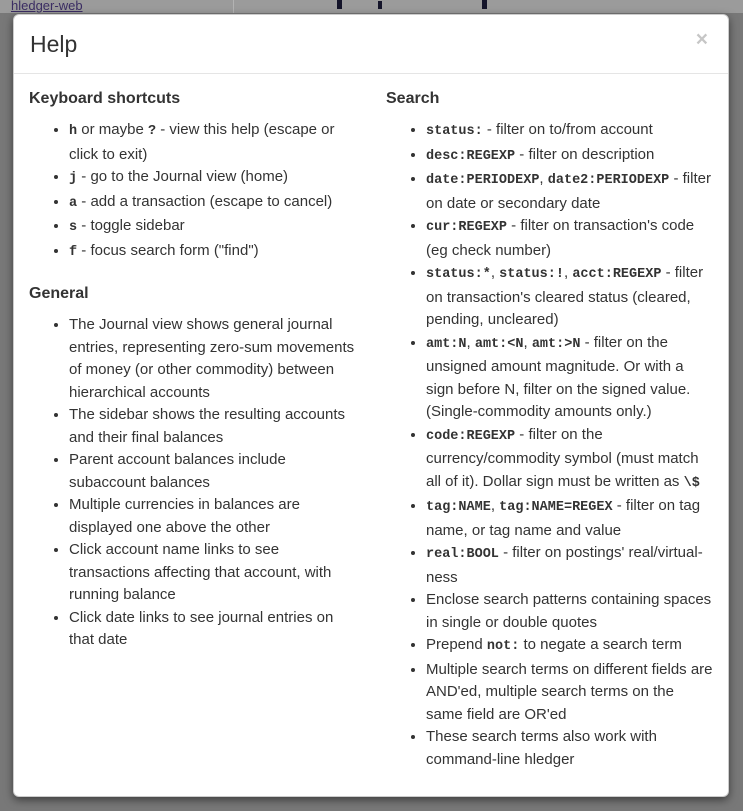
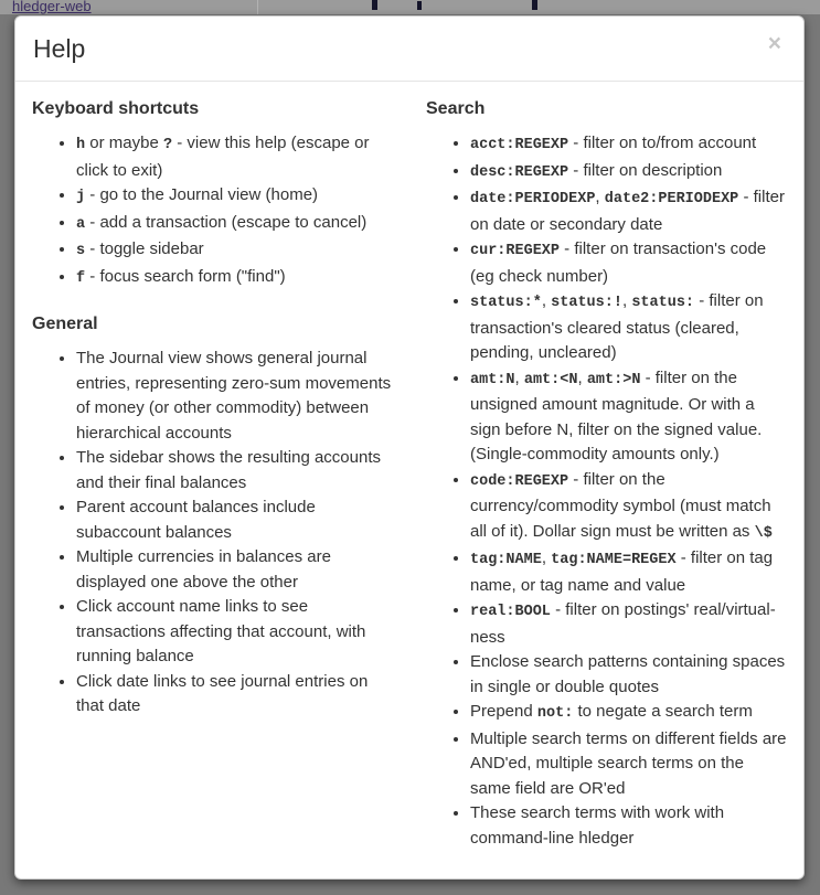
  hledger-web
  ×
  Help
  Keyboard shortcuts
  h or maybe ? - view this help (escape or click to exit)
  j - go to the Journal view (home)
  a - add a transaction (escape to cancel)
  s - toggle sidebar
  f - focus search form ("find")
  General
  The Journal view shows general journal entries, representing zero-sum movements of money (or other commodity) between hierarchical accounts
  The sidebar shows the resulting accounts and their final balances
  Parent account balances include subaccount balances
  Multiple currencies in balances are displayed one above the other
  Click account name links to see transactions affecting that account, with running balance
  Click date links to see journal entries on that date
  Search
- status: - filter on to/from account
+ acct:REGEXP - filter on to/from account
  desc:REGEXP - filter on description
  date:PERIODEXP, date2:PERIODEXP - filter on date or secondary date
  cur:REGEXP - filter on transaction's code (eg check number)
- status:*, status:!, acct:REGEXP - filter on transaction's cleared status (cleared, pending, uncleared)
+ status:*, status:!, status: - filter on transaction's cleared status (cleared, pending, uncleared)
  amt:N, amt:<N, amt:>N - filter on the unsigned amount magnitude. Or with a sign before N, filter on the signed value. (Single-commodity amounts only.)
  code:REGEXP - filter on the currency/commodity symbol (must match all of it). Dollar sign must be written as \$
  tag:NAME, tag:NAME=REGEX - filter on tag name, or tag name and value
  real:BOOL - filter on postings' real/virtual-ness
  Enclose search patterns containing spaces in single or double quotes
  Prepend not: to negate a search term
  Multiple search terms on different fields are AND'ed, multiple search terms on the same field are OR'ed
- These search terms also work with command-line hledger
+ These search terms with work with command-line hledger
